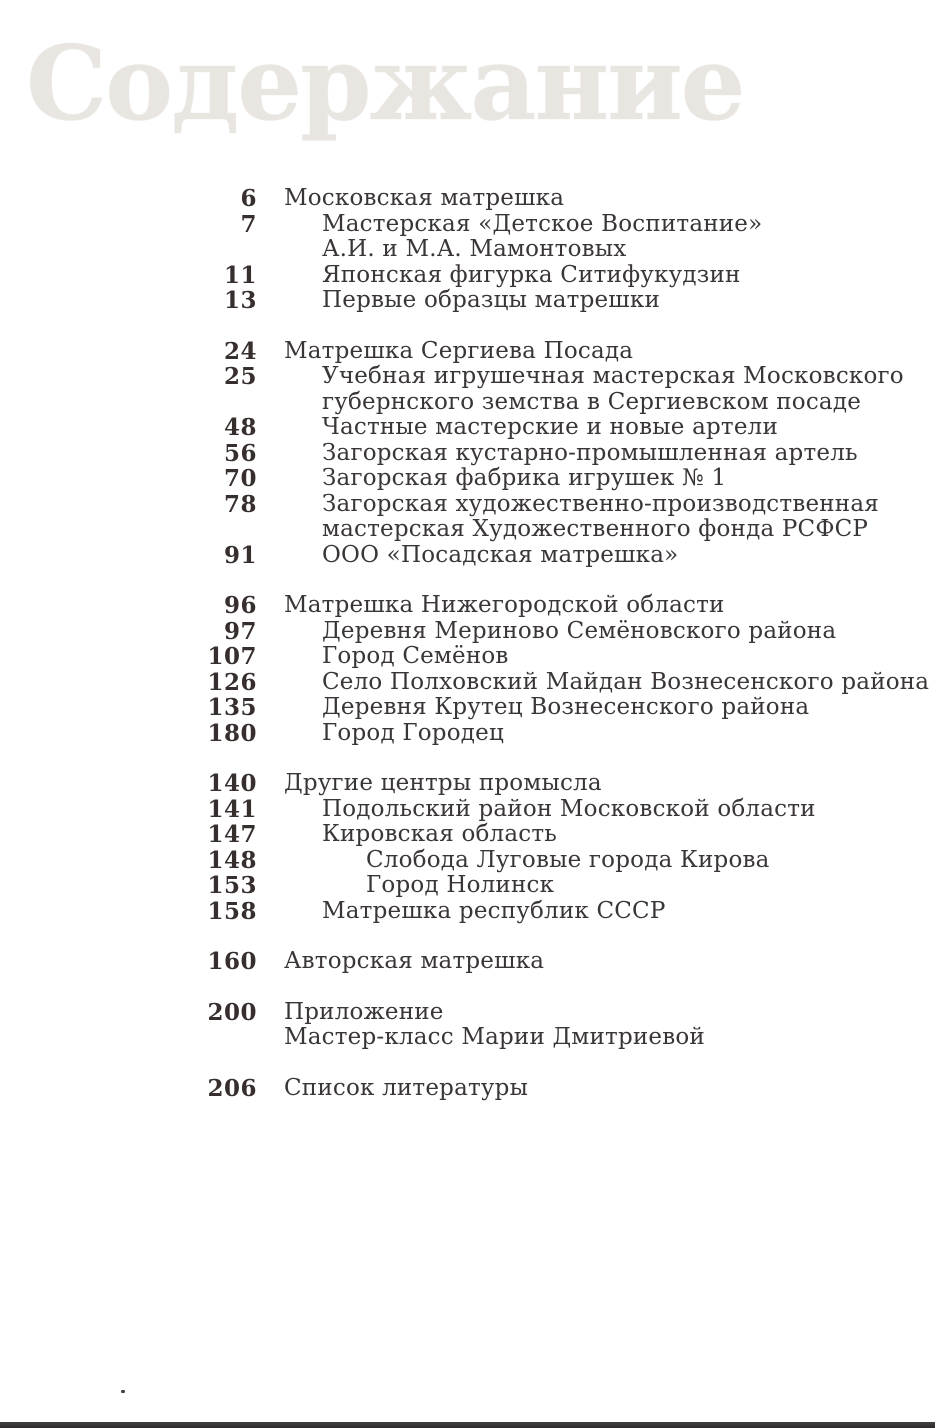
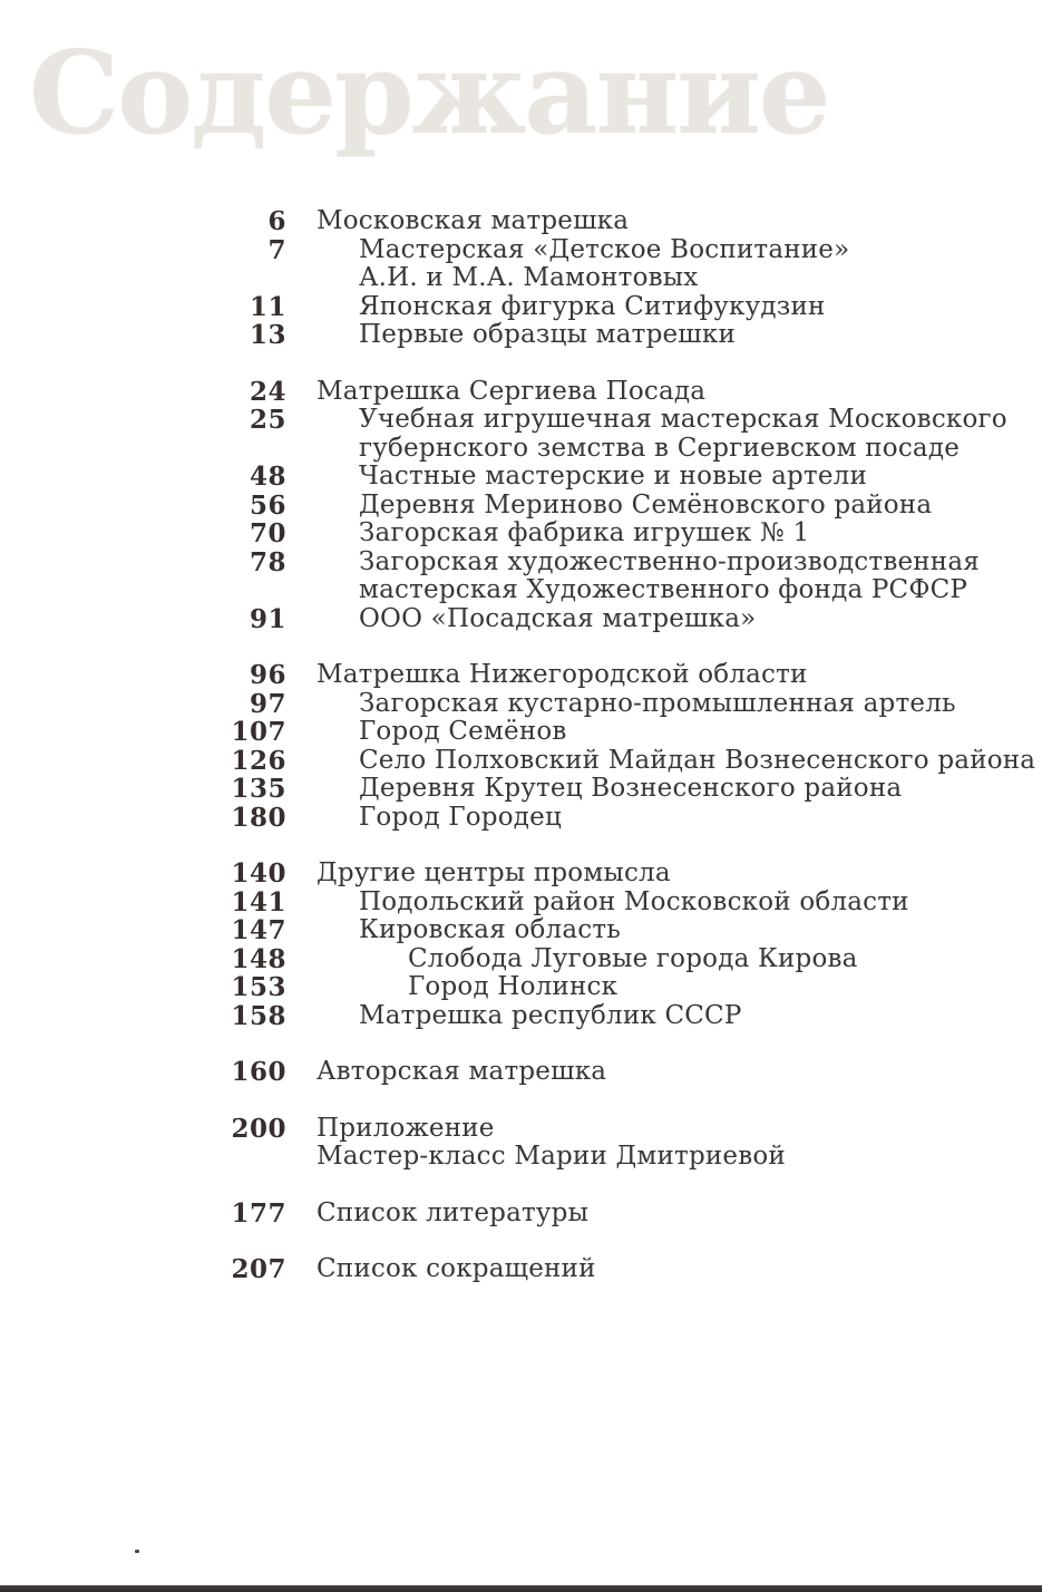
  Содержание
  6
  Московская матрешка
  7
  Мастерская «Детское Воспитание»
  А.И. и М.А. Мамонтовых
  11
  Японская фигурка Ситифукудзин
  13
  Первые образцы матрешки
  24
  Матрешка Сергиева Посада
  25
  Учебная игрушечная мастерская Московского
  губернского земства в Сергиевском посаде
  48
  Частные мастерские и новые артели
  56
- Загорская кустарно-промышленная артель
+ Деревня Мериново Семёновского района
  70
  Загорская фабрика игрушек № 1
  78
  Загорская художественно-производственная
  мастерская Художественного фонда РСФСР
  91
  ООО «Посадская матрешка»
  96
  Матрешка Нижегородской области
  97
- Деревня Мериново Семёновского района
+ Загорская кустарно-промышленная артель
  107
  Город Семёнов
  126
  Село Полховский Майдан Вознесенского района
  135
  Деревня Крутец Вознесенского района
  180
  Город Городец
  140
  Другие центры промысла
  141
  Подольский район Московской области
  147
  Кировская область
  148
  Слобода Луговые города Кирова
  153
  Город Нолинск
  158
  Матрешка республик СССР
  160
  Авторская матрешка
  200
  Приложение
  Мастер-класс Марии Дмитриевой
- 206
+ 177
  Список литературы
+ 207
+ Список сокращений
